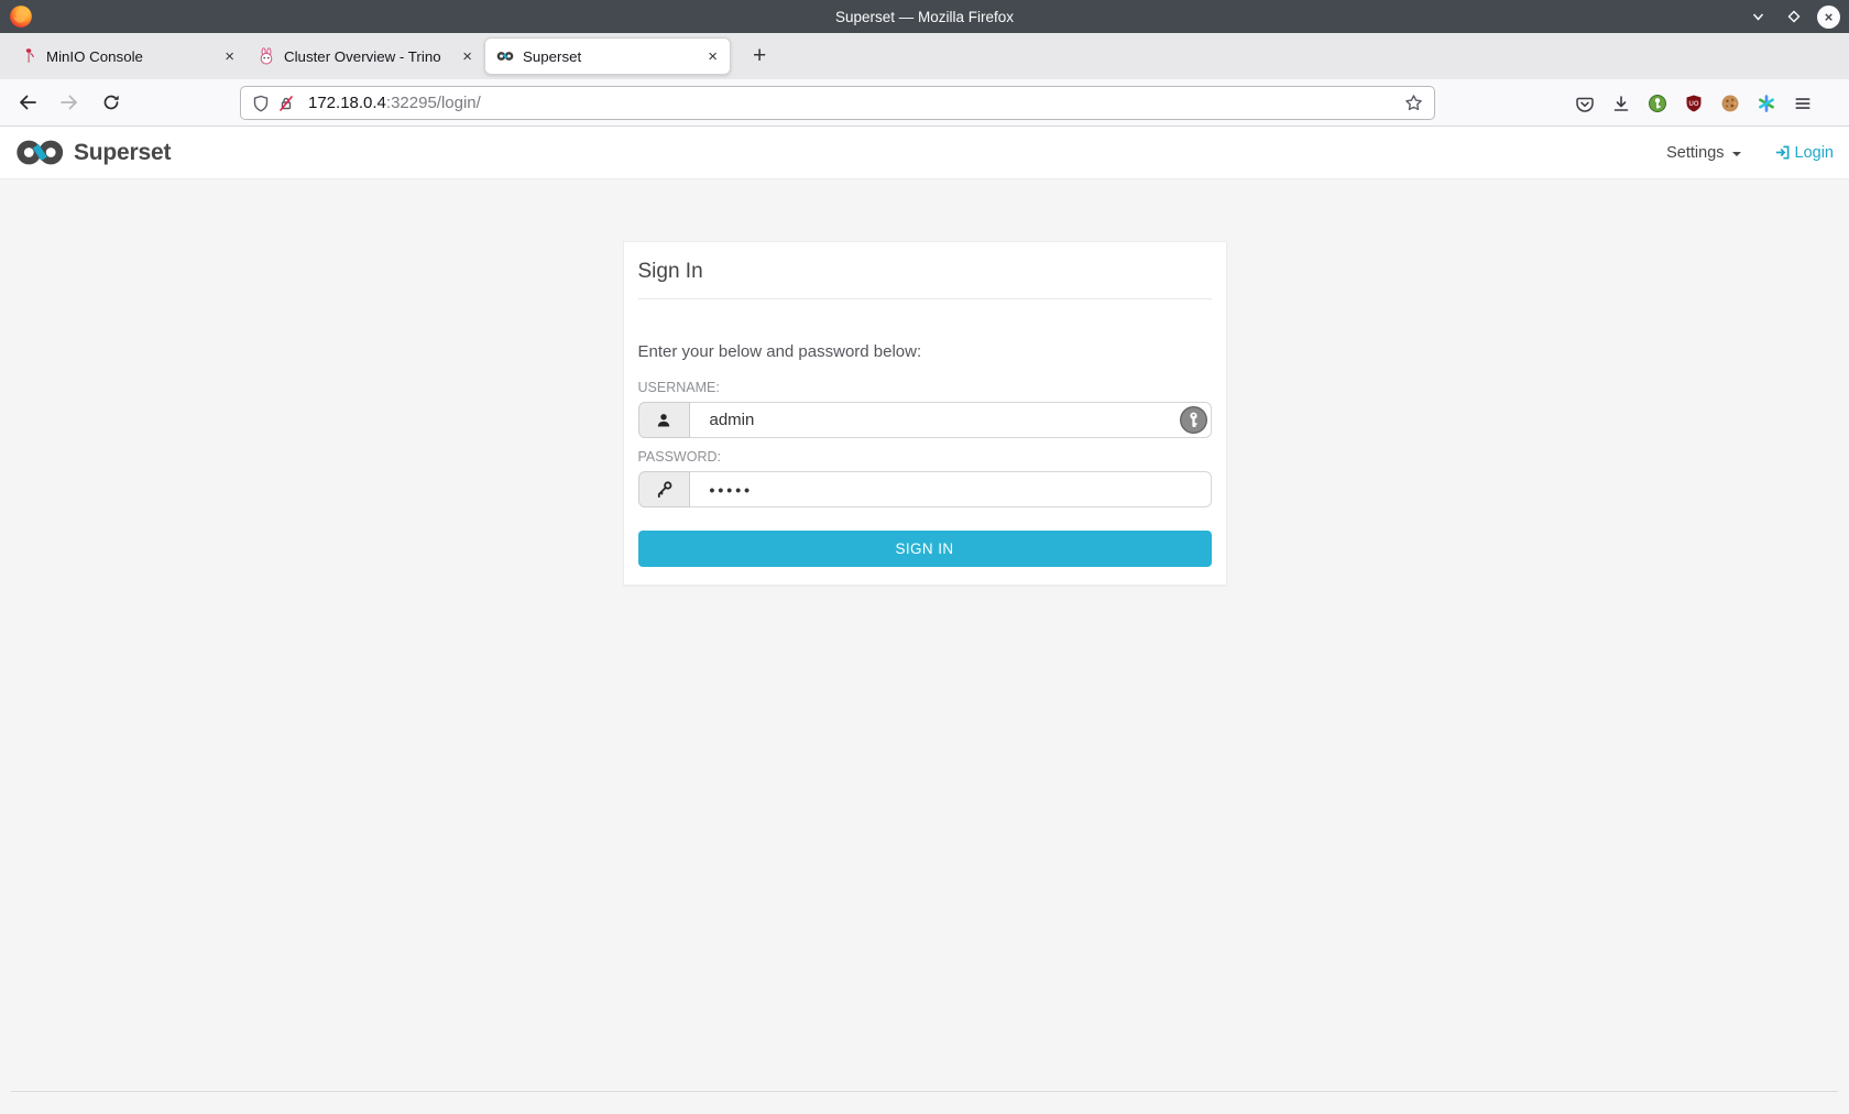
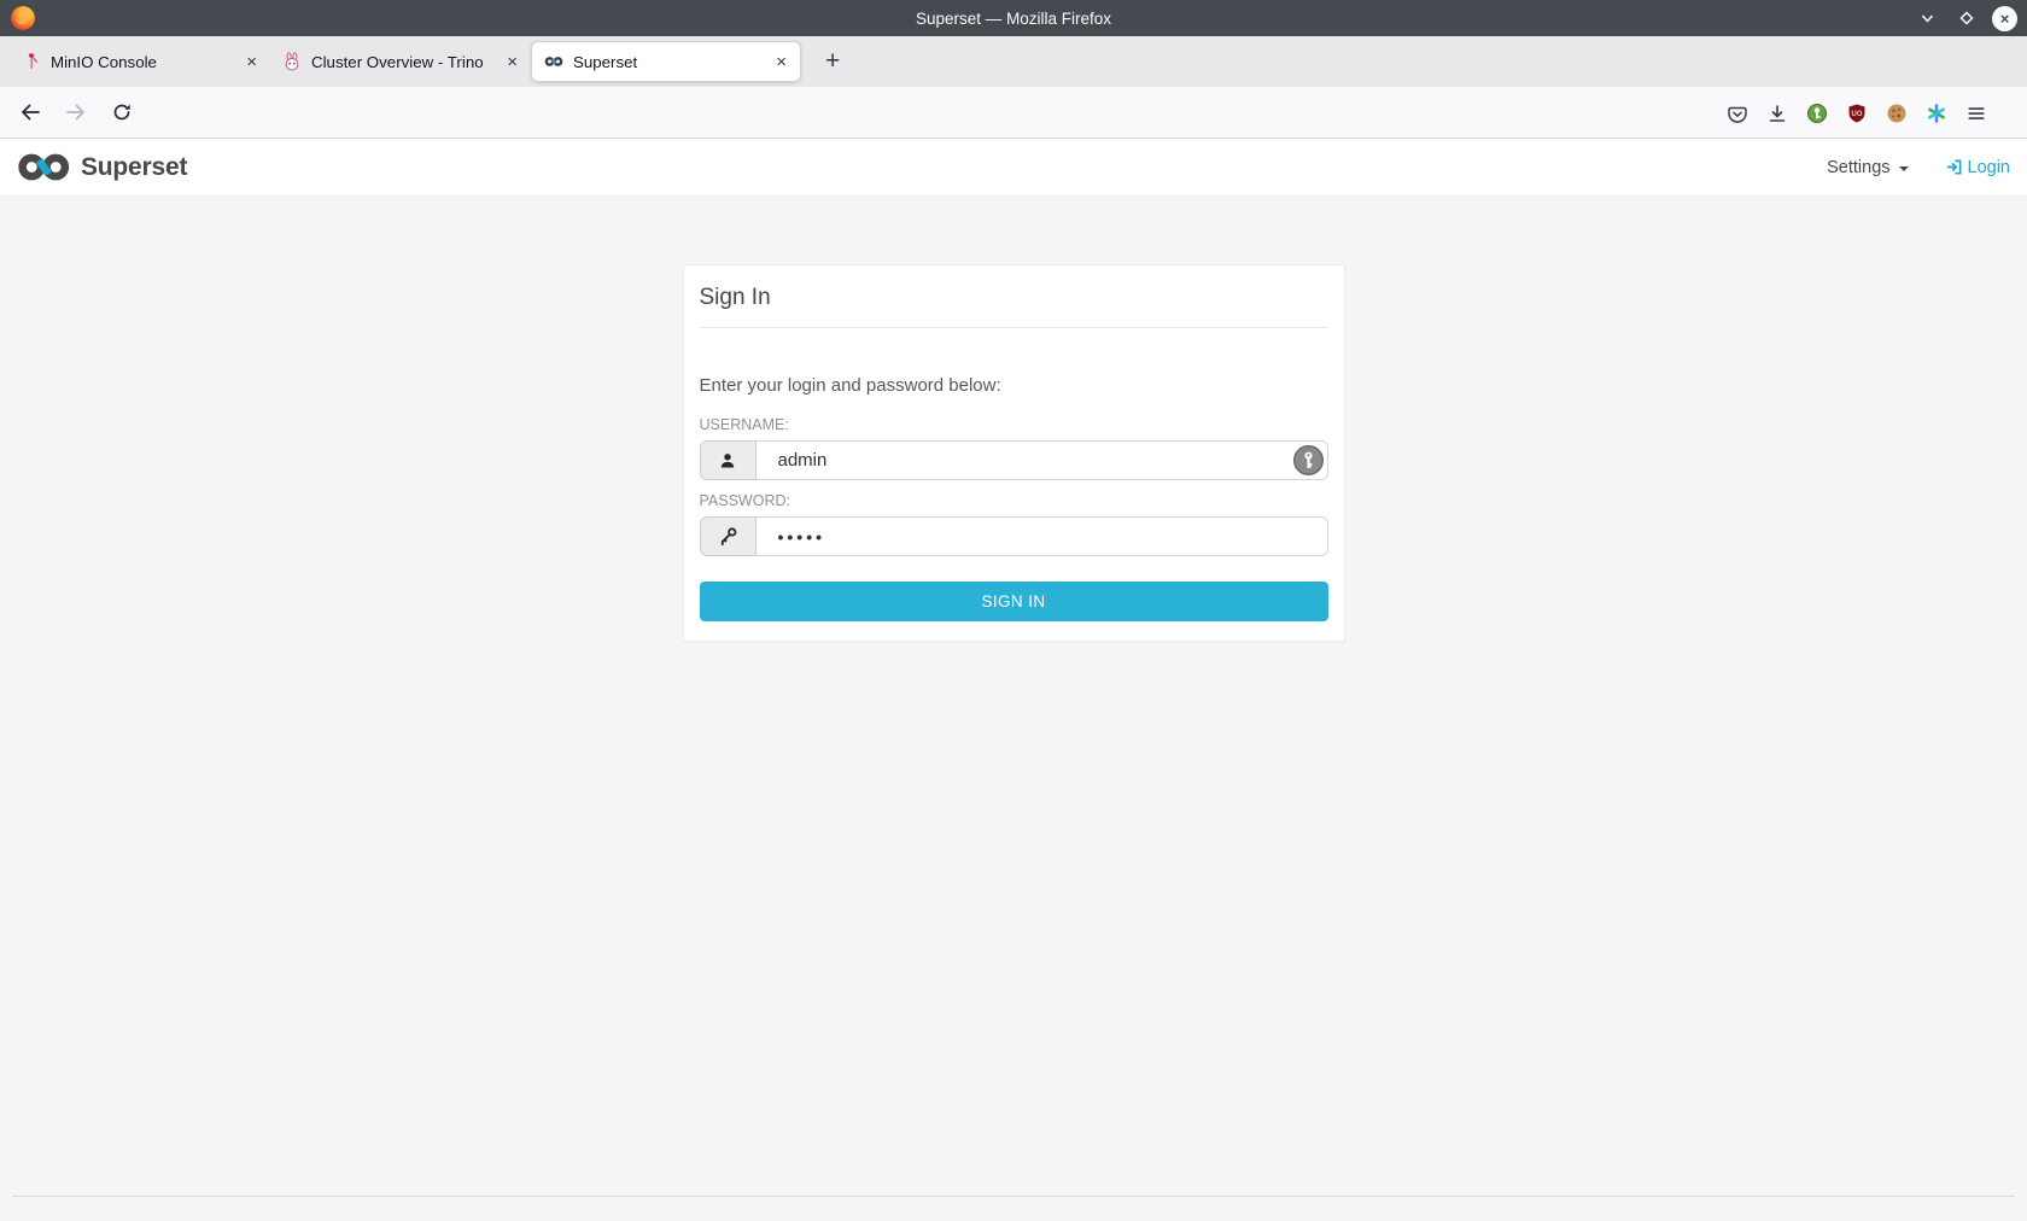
  Superset — Mozilla Firefox
  ×
  MinIO Console
  ×
  Cluster Overview - Trino
  ×
  Superset
  ×
  +
- 172.18.0.4:32295/login/
  Superset
  Settings
  Login
  Sign In
- Enter your below and password below:
+ Enter your login and password below:
  USERNAME:
  admin
  PASSWORD:
  •••••
  SIGN IN
